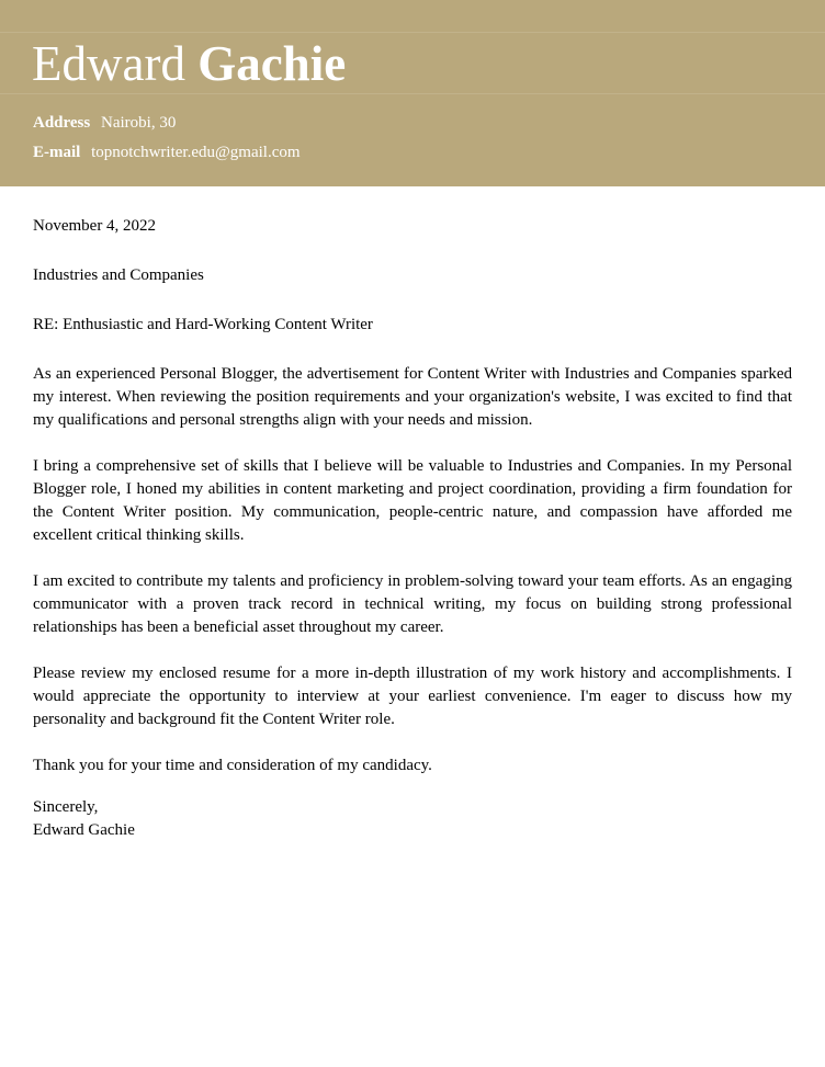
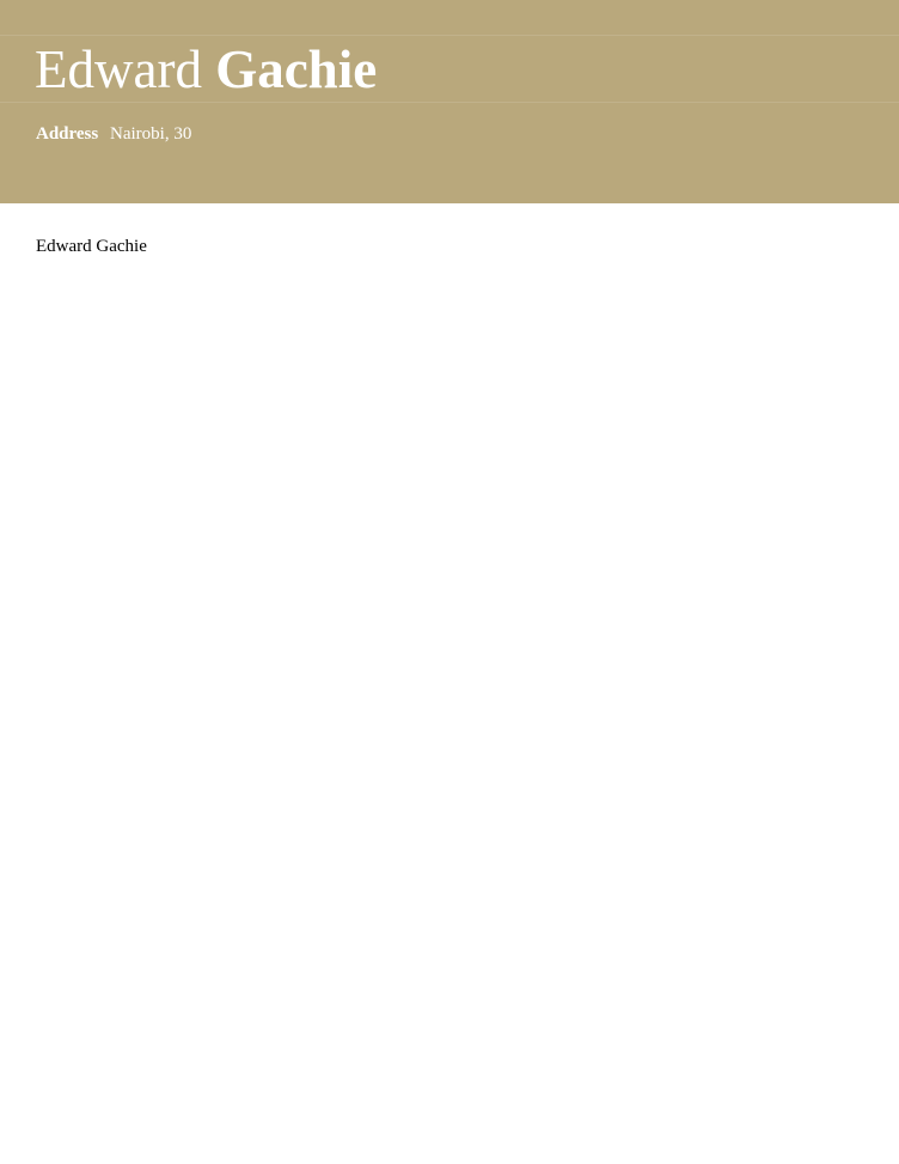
  Edward Gachie
  Address Nairobi, 30
- E-mail topnotchwriter.edu@gmail.com
- November 4, 2022
- Industries and Companies
- RE: Enthusiastic and Hard-Working Content Writer
- As an experienced Personal Blogger, the advertisement for Content Writer with Industries and Companies sparked my interest. When reviewing the position requirements and your organization's website, I was excited to find that my qualifications and personal strengths align with your needs and mission.
- I bring a comprehensive set of skills that I believe will be valuable to Industries and Companies. In my Personal Blogger role, I honed my abilities in content marketing and project coordination, providing a firm foundation for the Content Writer position. My communication, people-centric nature, and compassion have afforded me excellent critical thinking skills.
- I am excited to contribute my talents and proficiency in problem-solving toward your team efforts. As an engaging communicator with a proven track record in technical writing, my focus on building strong professional relationships has been a beneficial asset throughout my career.
- Please review my enclosed resume for a more in-depth illustration of my work history and accomplishments. I would appreciate the opportunity to interview at your earliest convenience. I'm eager to discuss how my personality and background fit the Content Writer role.
- Thank you for your time and consideration of my candidacy.
- Sincerely,
  Edward Gachie
